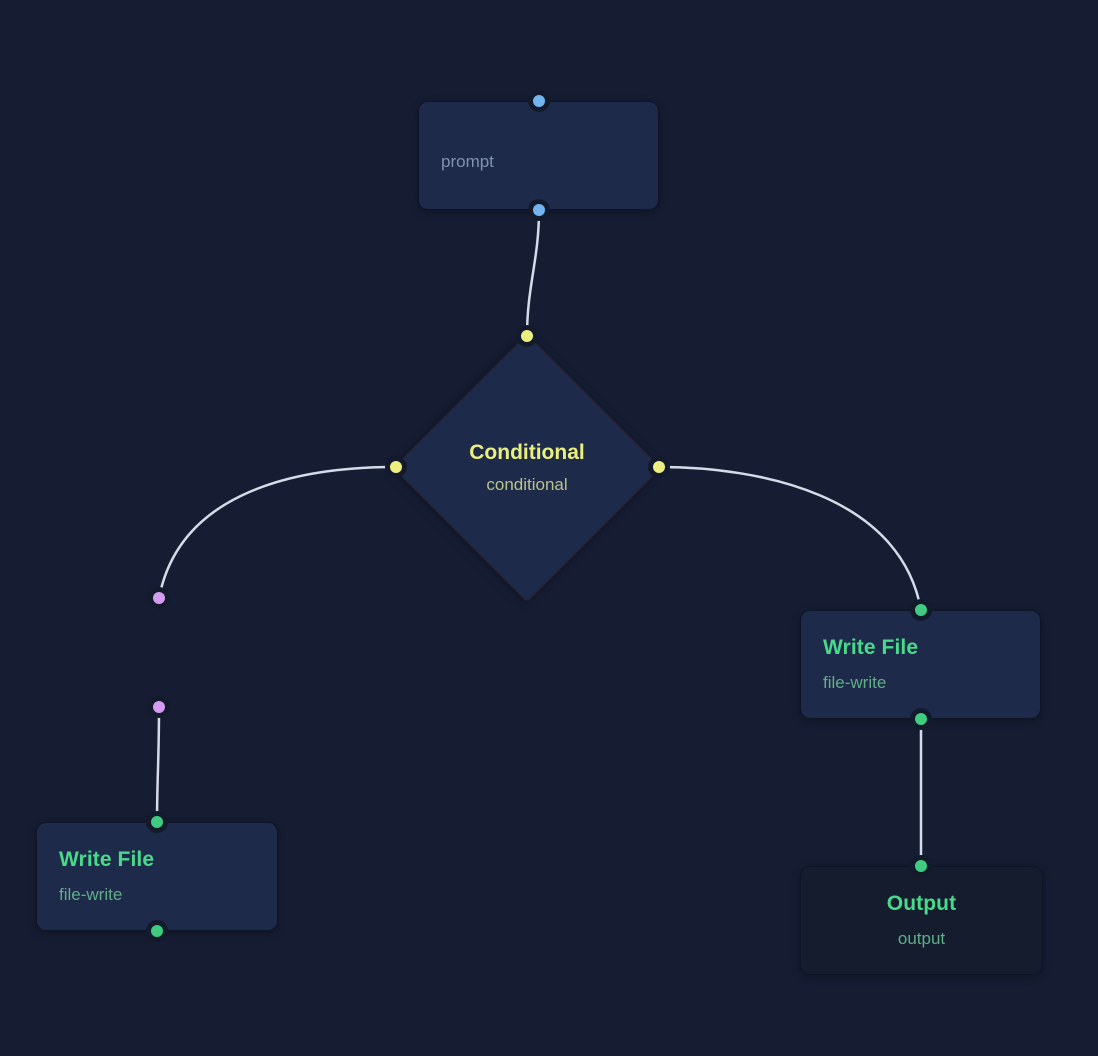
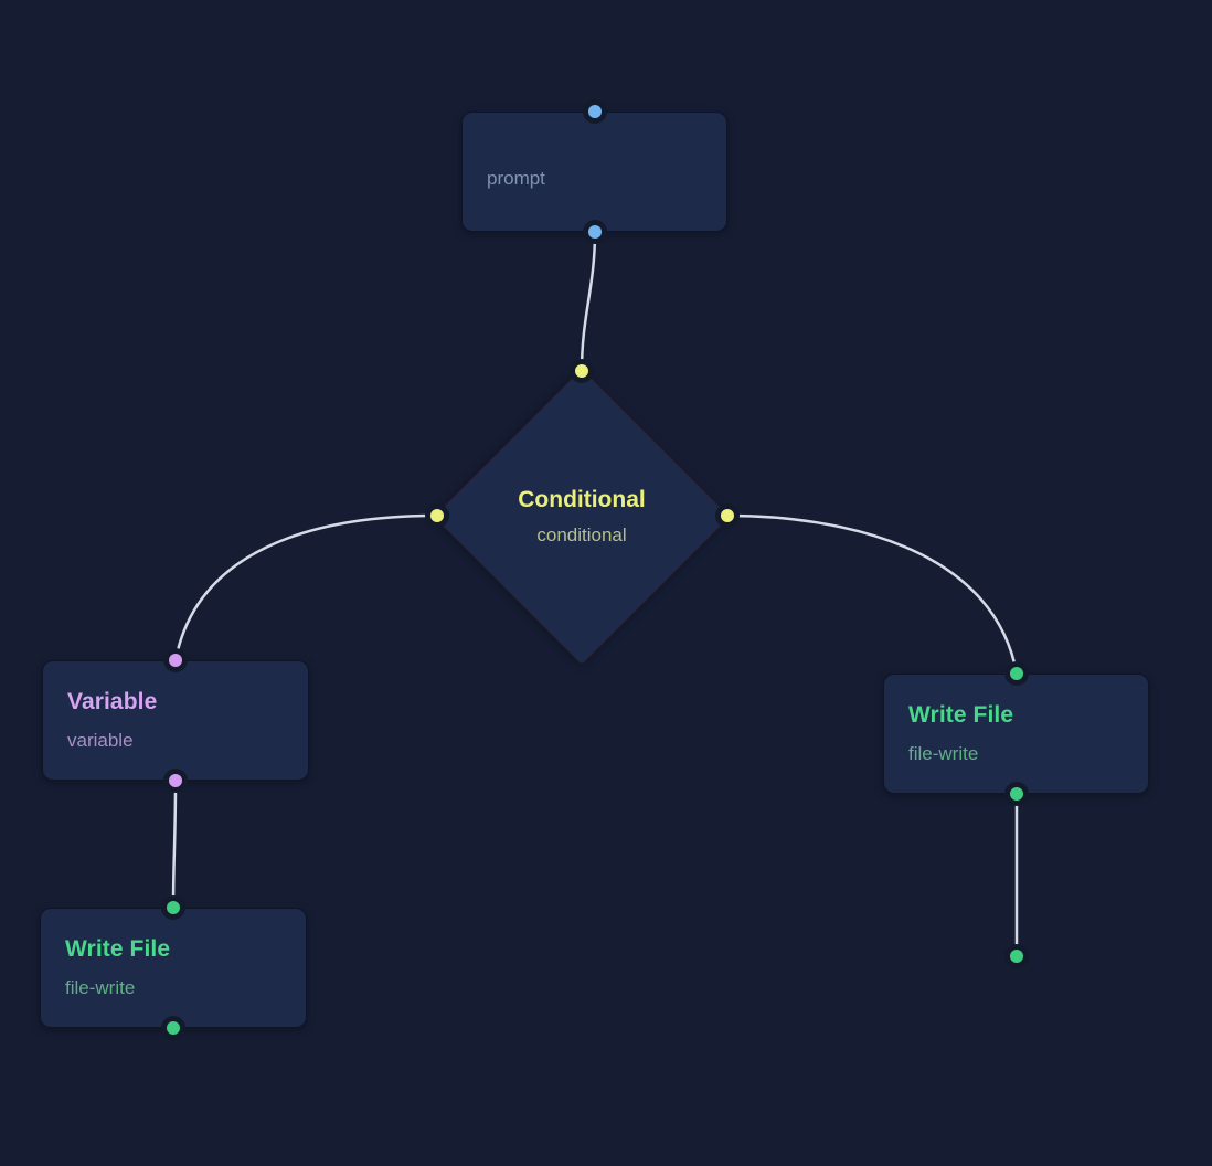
  prompt
  Conditional
  conditional
+ Variable
+ variable
  Write File
  file-write
  Write File
  file-write
- Output
- output
